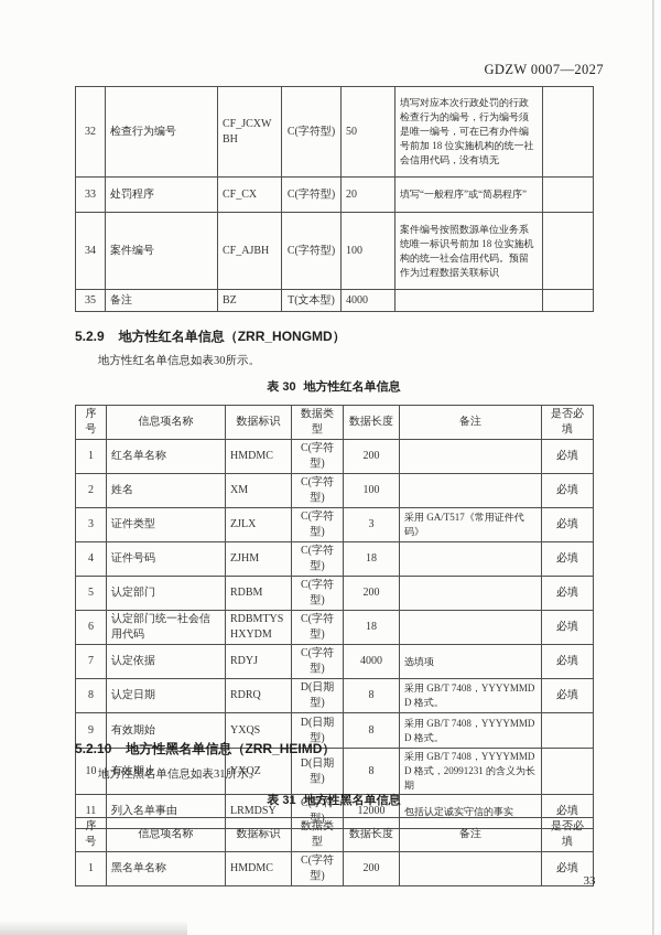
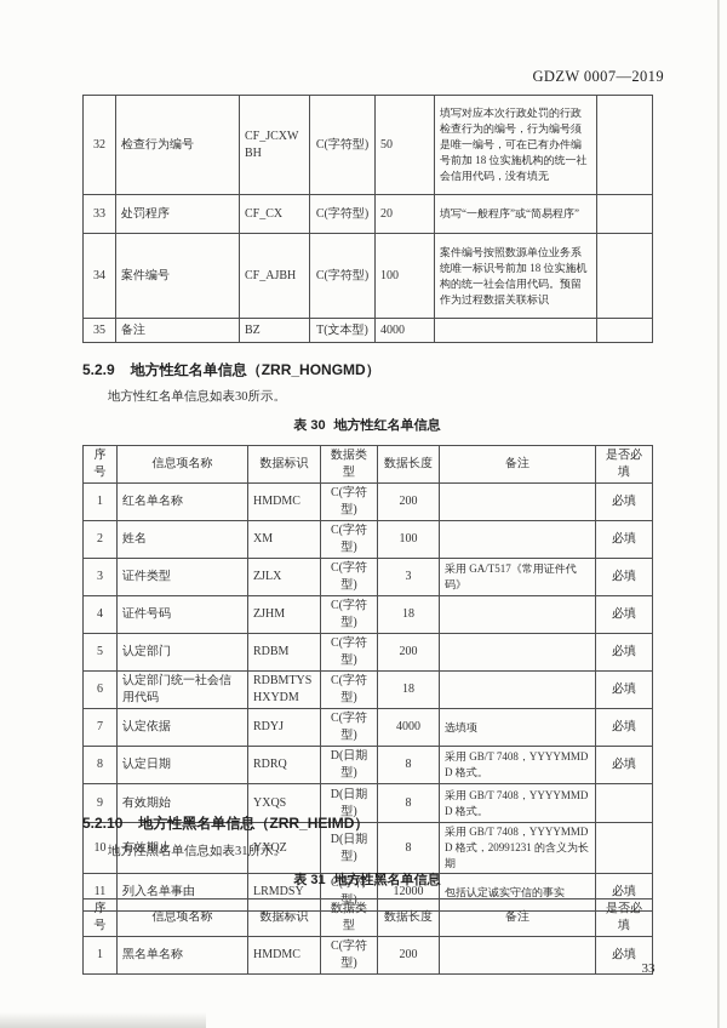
- GDZW 0007—2027
+ GDZW 0007—2019
  32	检查行为编号	CF_JCXWBH	C(字符型)	50	填写对应本次行政处罚的行政检查行为的编号，行为编号须是唯一编号，可在已有办件编号前加 18 位实施机构的统一社会信用代码，没有填无
  33	处罚程序	CF_CX	C(字符型)	20	填写“一般程序”或“简易程序”
  34	案件编号	CF_AJBH	C(字符型)	100	案件编号按照数源单位业务系统唯一标识号前加 18 位实施机构的统一社会信用代码。预留作为过程数据关联标识
  35	备注	BZ	T(文本型)	4000
  5.2.9 地方性红名单信息（ZRR_HONGMD）
  地方性红名单信息如表30所示。
  表 30 地方性红名单信息
  序号	信息项名称	数据标识	数据类型	数据长度	备注	是否必填
  1	红名单名称	HMDMC	C(字符型)	200		必填
  2	姓名	XM	C(字符型)	100		必填
  3	证件类型	ZJLX	C(字符型)	3	采用 GA/T517《常用证件代码》	必填
  4	证件号码	ZJHM	C(字符型)	18		必填
  5	认定部门	RDBM	C(字符型)	200		必填
  6	认定部门统一社会信用代码	RDBMTYSHXYDM	C(字符型)	18		必填
  7	认定依据	RDYJ	C(字符型)	4000	选填项	必填
  8	认定日期	RDRQ	D(日期型)	8	采用 GB/T 7408，YYYYMMDD 格式。	必填
  9	有效期始	YXQS	D(日期型)	8	采用 GB/T 7408，YYYYMMDD 格式。
  10	有效期止	YXQZ	D(日期型)	8	采用 GB/T 7408，YYYYMMDD 格式，20991231 的含义为长期
  11	列入名单事由	LRMDSY	C(字符型)	12000	包括认定诚实守信的事实	必填
  5.2.10 地方性黑名单信息（ZRR_HEIMD）
  地方性黑名单信息如表31所示。
  表 31 地方性黑名单信息
  序号	信息项名称	数据标识	数据类型	数据长度	备注	是否必填
  1	黑名单名称	HMDMC	C(字符型)	200		必填
  33
